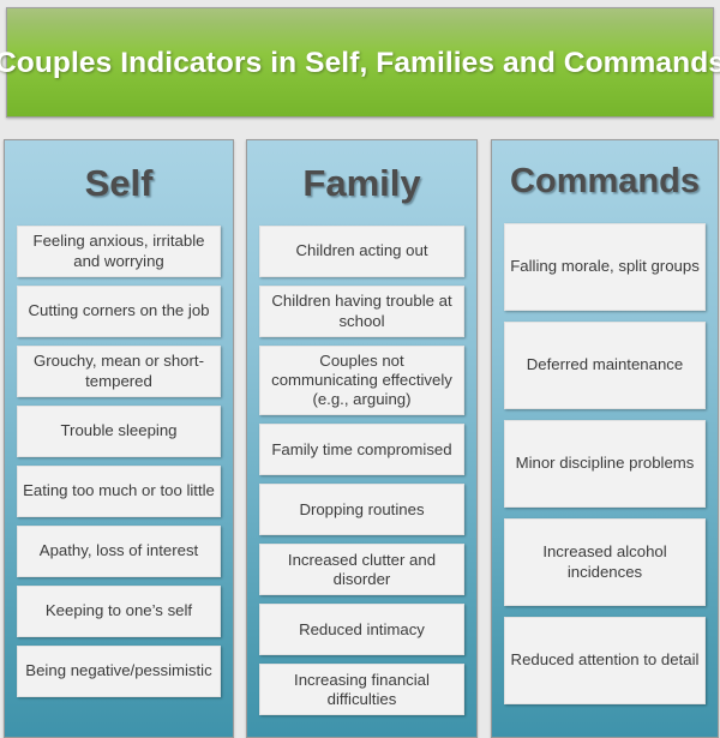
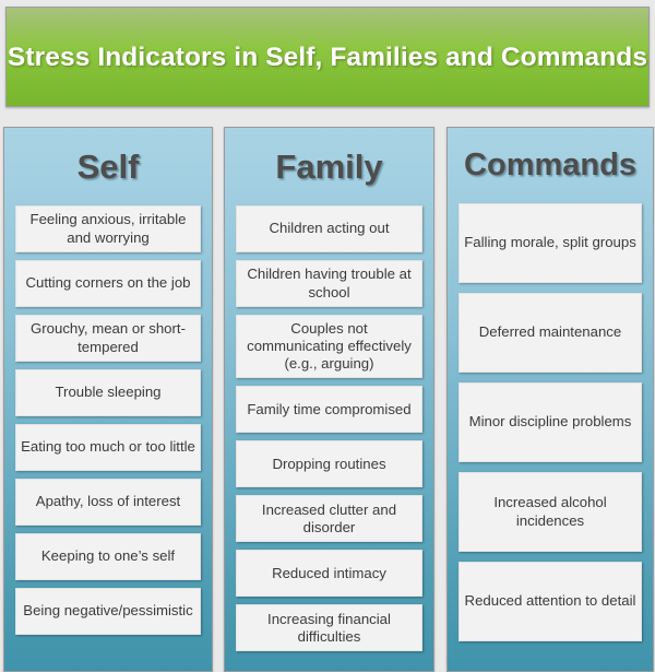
- Couples Indicators in Self, Families and Commands
+ Stress Indicators in Self, Families and Commands
  Self
  Feeling anxious, irritable and worrying
  Cutting corners on the job
  Grouchy, mean or short-tempered
  Trouble sleeping
  Eating too much or too little
  Apathy, loss of interest
  Keeping to one’s self
  Being negative/pessimistic
  Family
  Children acting out
  Children having trouble at school
  Couples not communicating effectively (e.g., arguing)
  Family time compromised
  Dropping routines
  Increased clutter and disorder
  Reduced intimacy
  Increasing financial difficulties
  Commands
  Falling morale, split groups
  Deferred maintenance
  Minor discipline problems
  Increased alcohol incidences
  Reduced attention to detail
